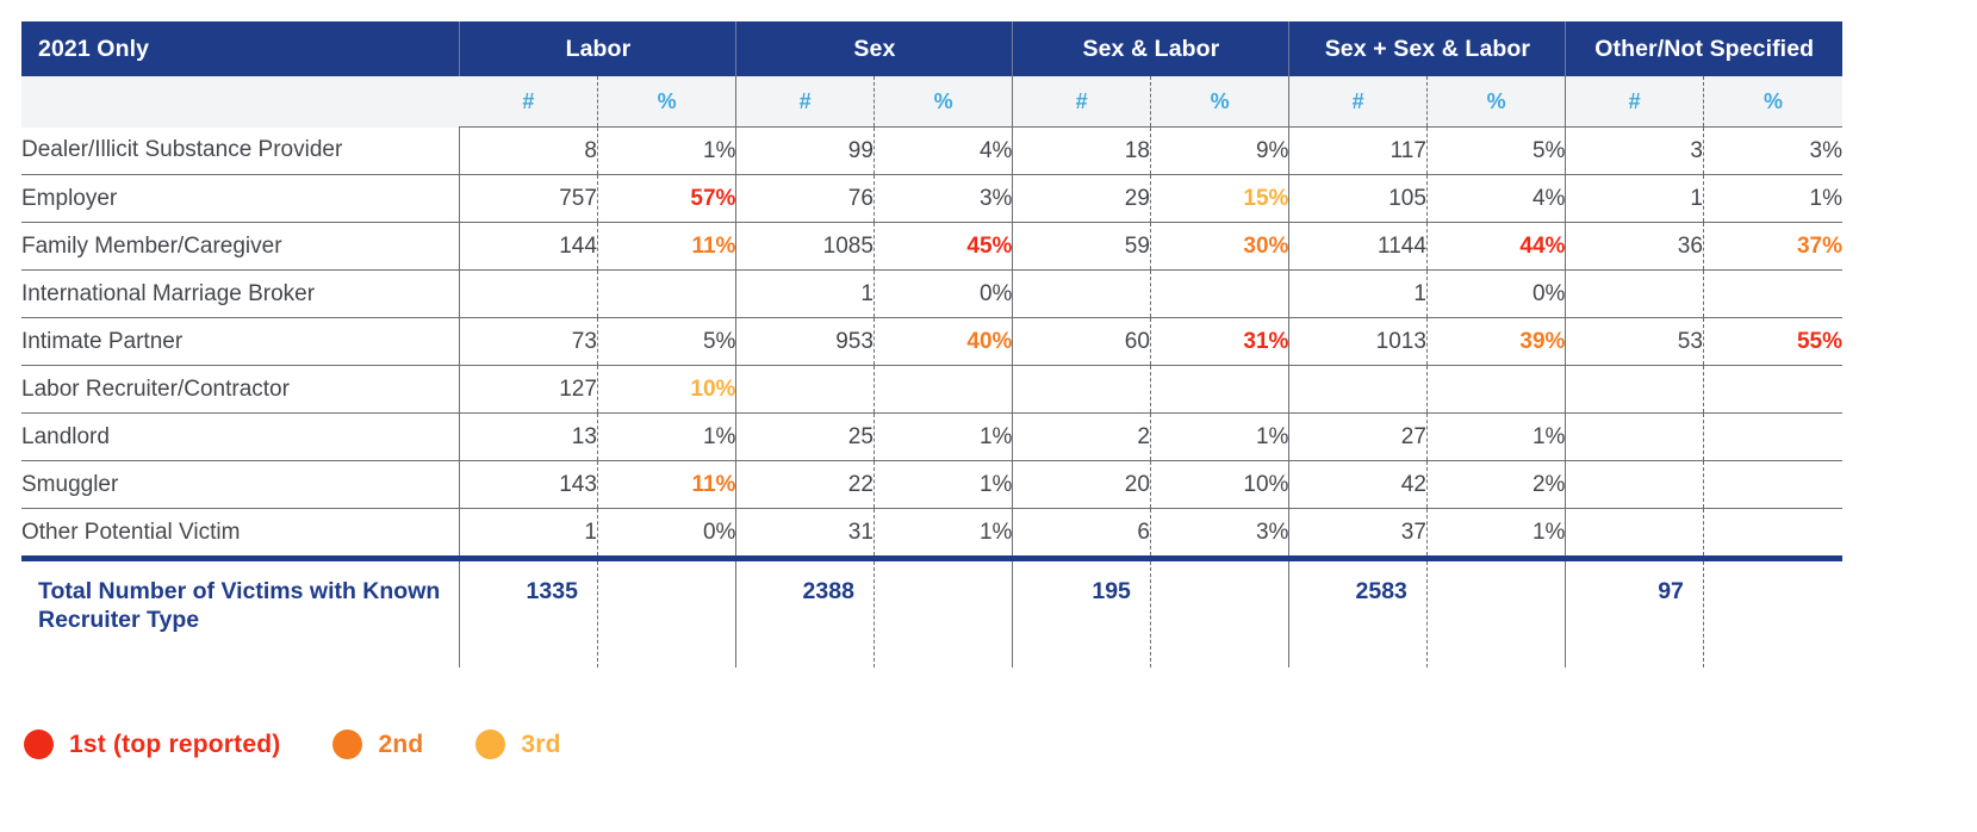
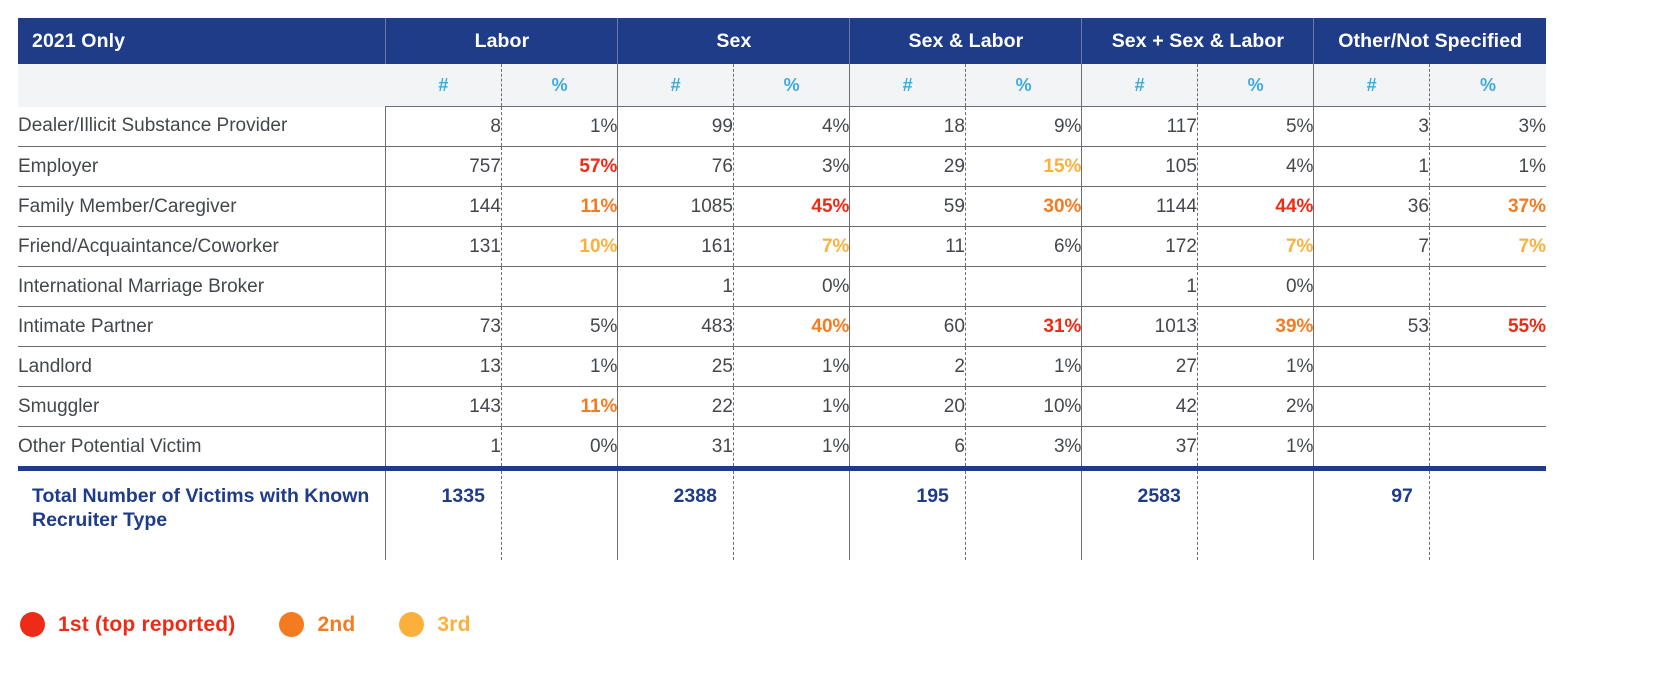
  2021 Only	Labor	Sex	Sex & Labor	Sex + Sex & Labor	Other/Not Specified
  	#	%	#	%	#	%	#	%	#	%
  Dealer/Illicit Substance Provider	8	1%	99	4%	18	9%	117	5%	3	3%
  Employer	757	57%	76	3%	29	15%	105	4%	1	1%
  Family Member/Caregiver	144	11%	1085	45%	59	30%	1144	44%	36	37%
+ Friend/Acquaintance/Coworker	131	10%	161	7%	11	6%	172	7%	7	7%
  International Marriage Broker			1	0%			1	0%
- Intimate Partner	73	5%	953	40%	60	31%	1013	39%	53	55%
+ Intimate Partner	73	5%	483	40%	60	31%	1013	39%	53	55%
- Labor Recruiter/Contractor	127	10%
  Landlord	13	1%	25	1%	2	1%	27	1%
  Smuggler	143	11%	22	1%	20	10%	42	2%
  Other Potential Victim	1	0%	31	1%	6	3%	37	1%
  Total Number of Victims with Known Recruiter Type	1335		2388		195		2583		97
  1st (top reported)
  2nd
  3rd
